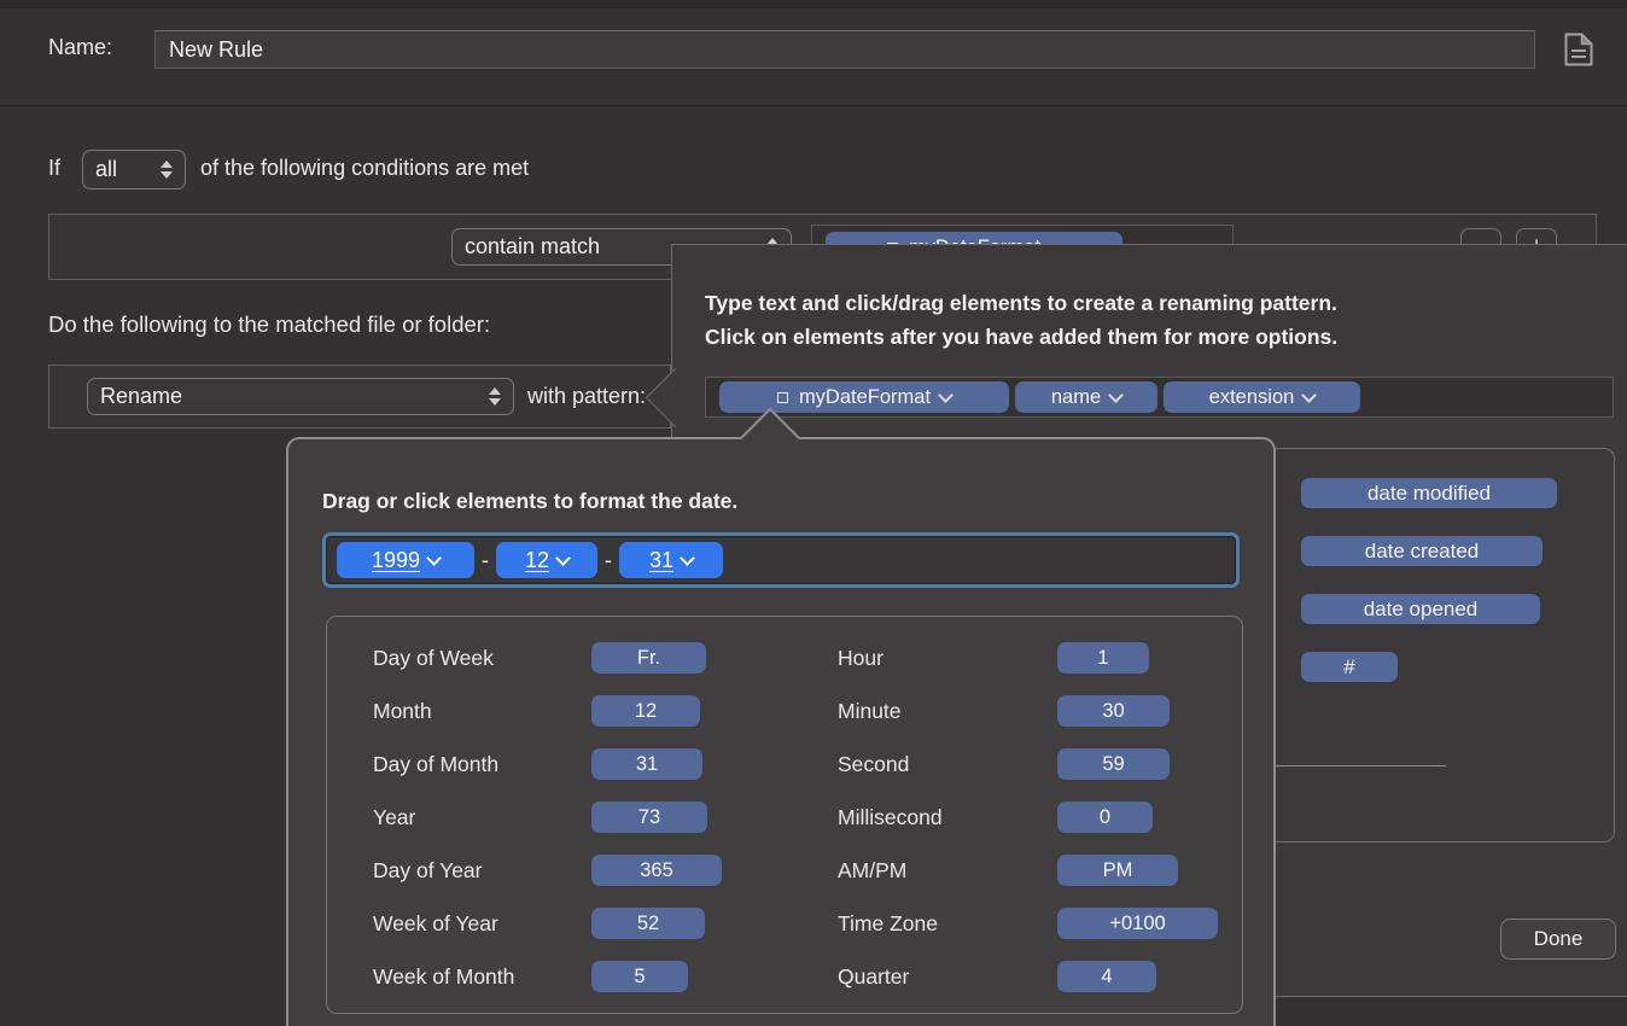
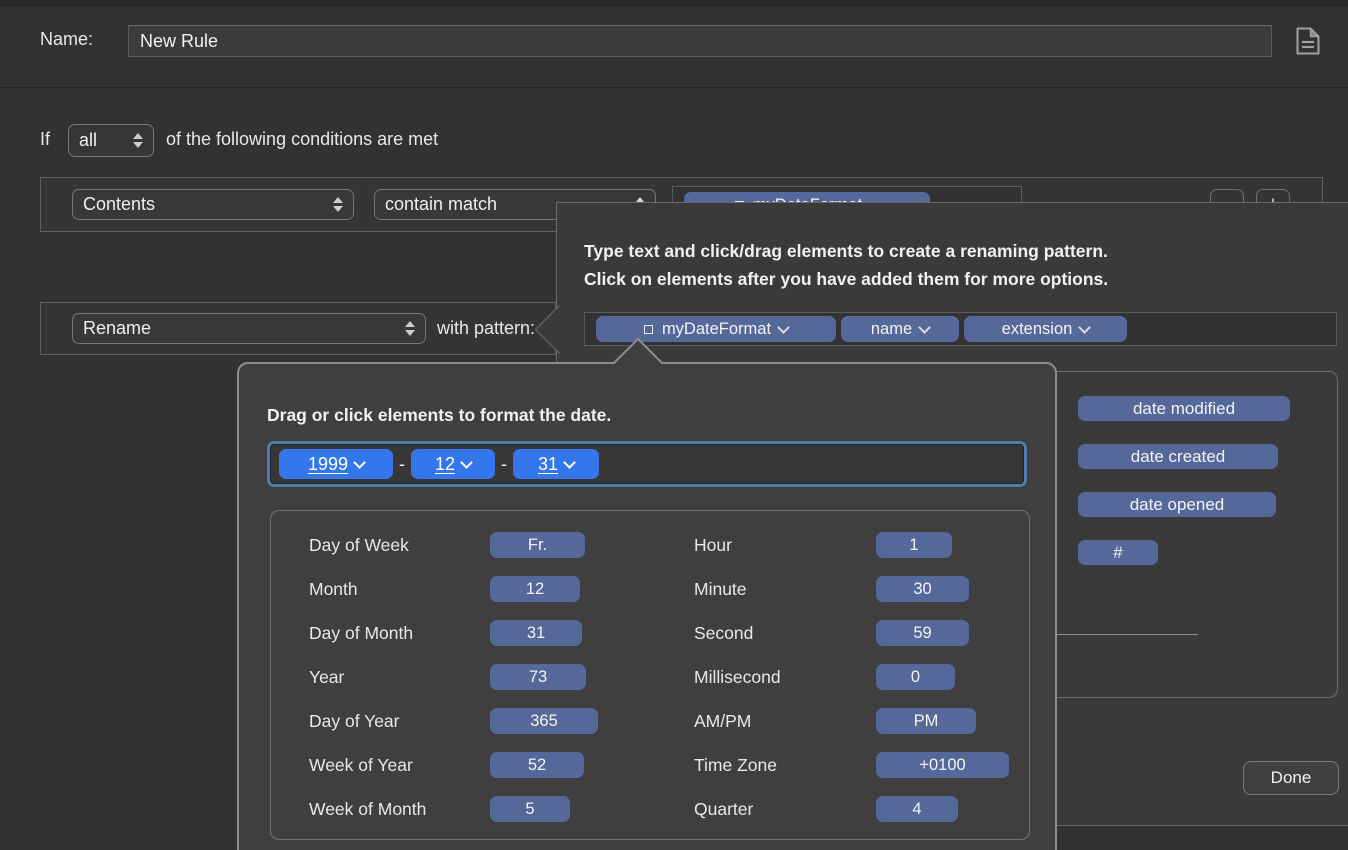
  Name:
  New Rule
  If
  all
  of the following conditions are met
+ Contents
  contain match
- Do the following to the matched file or folder:
  Rename
  with pattern:
  Type text and click/drag elements to create a renaming pattern.
  Click on elements after you have added them for more options.
  myDateFormat
  name
  extension
  date modified
  date created
  date opened
  #
  Done
  Drag or click elements to format the date.
  1999
  -
  12
  -
  31
  Day of Week
  Fr.
  Month
  12
  Day of Month
  31
  Year
  73
  Day of Year
  365
  Week of Year
  52
  Week of Month
  5
  Hour
  1
  Minute
  30
  Second
  59
  Millisecond
  0
  AM/PM
  PM
  Time Zone
  +0100
  Quarter
  4
